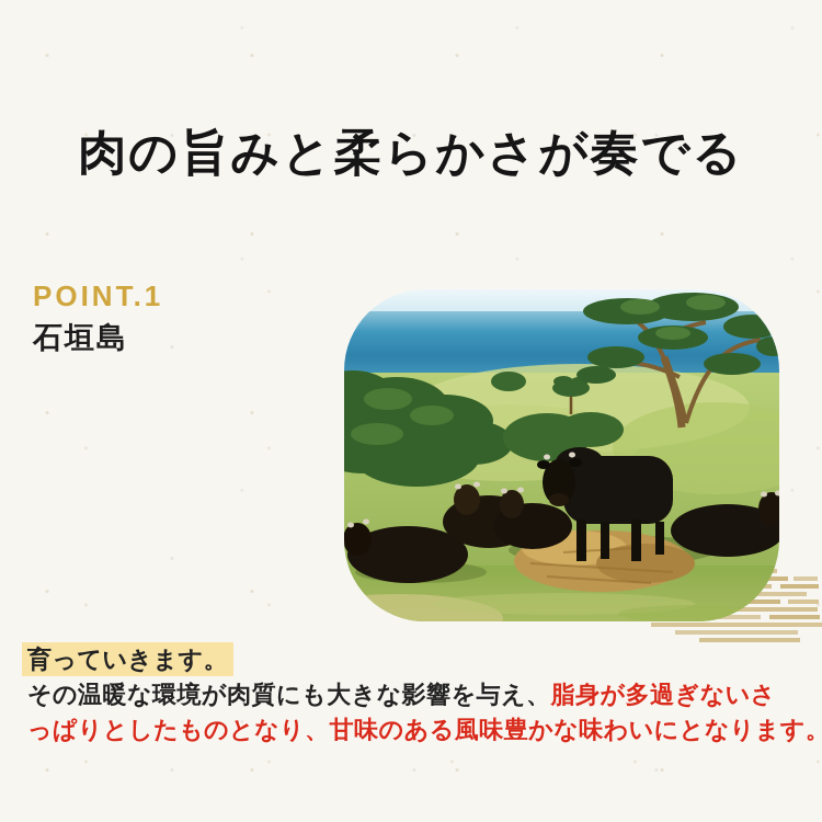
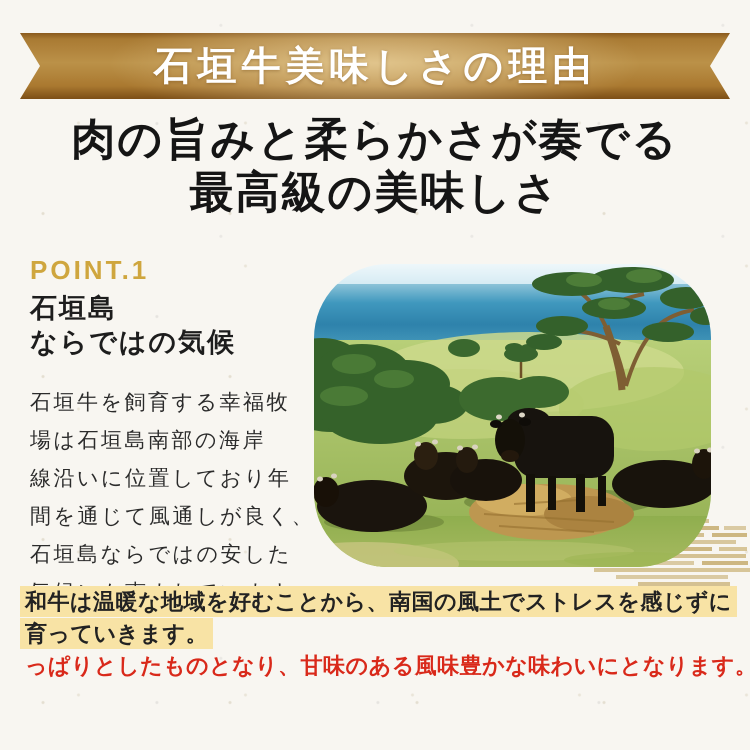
+ 石垣牛美味しさの理由
  肉の旨みと柔らかさが奏でる
+ 最高級の美味しさ
  POINT.1
  石垣島
+ ならではの気候
+ 石垣牛を飼育する幸福牧
+ 場は石垣島南部の海岸
+ 線沿いに位置しており年
+ 間を通じて風通しが良く、
+ 石垣島ならではの安した
+ 和牛は温暖な地域を好むことから、南国の風土でストレスを感じずに
  育っていきます。
- その温暖な環境が肉質にも大きな影響を与え、脂身が多過ぎないさ
  っぱりとしたものとなり、甘味のある風味豊かな味わいにとなります。
